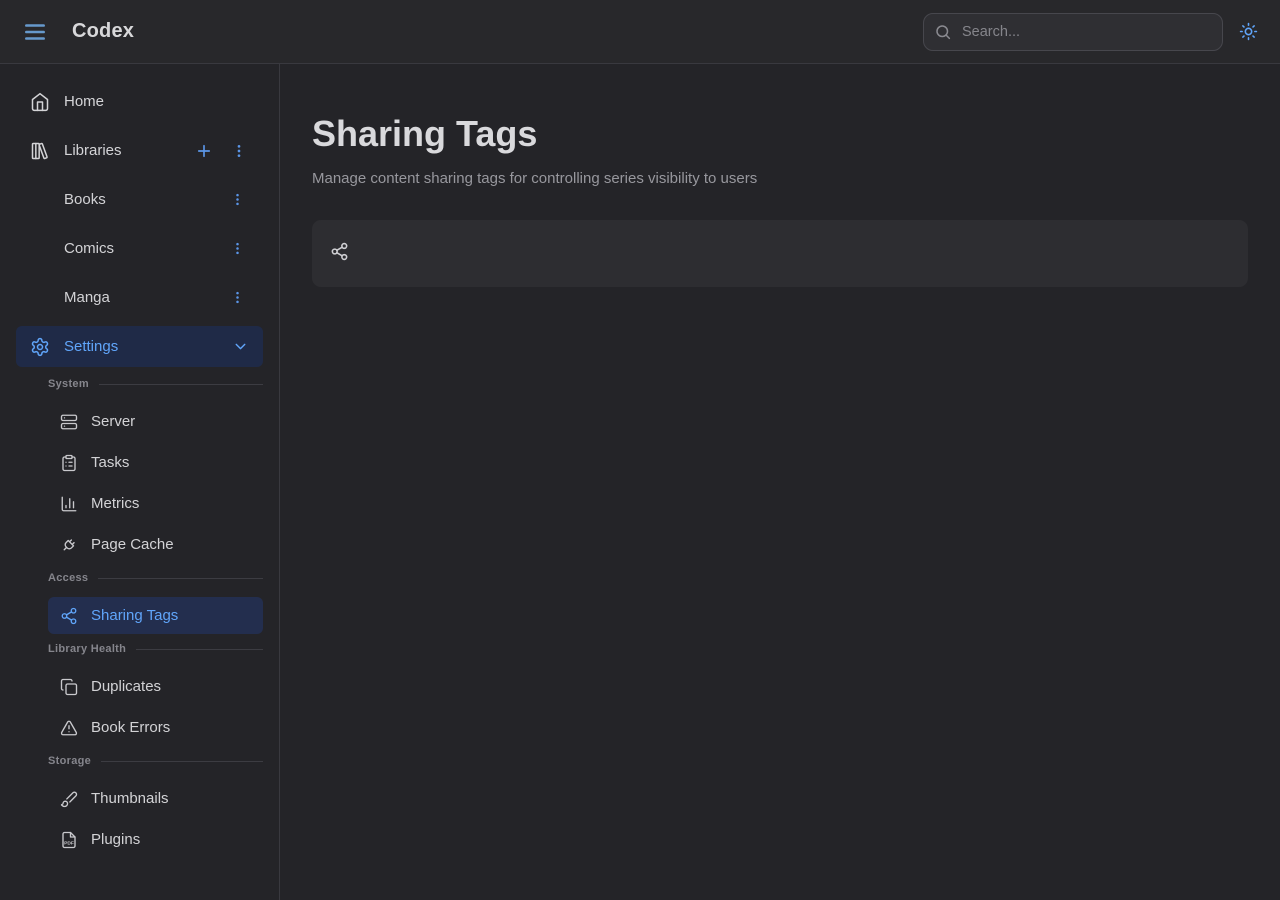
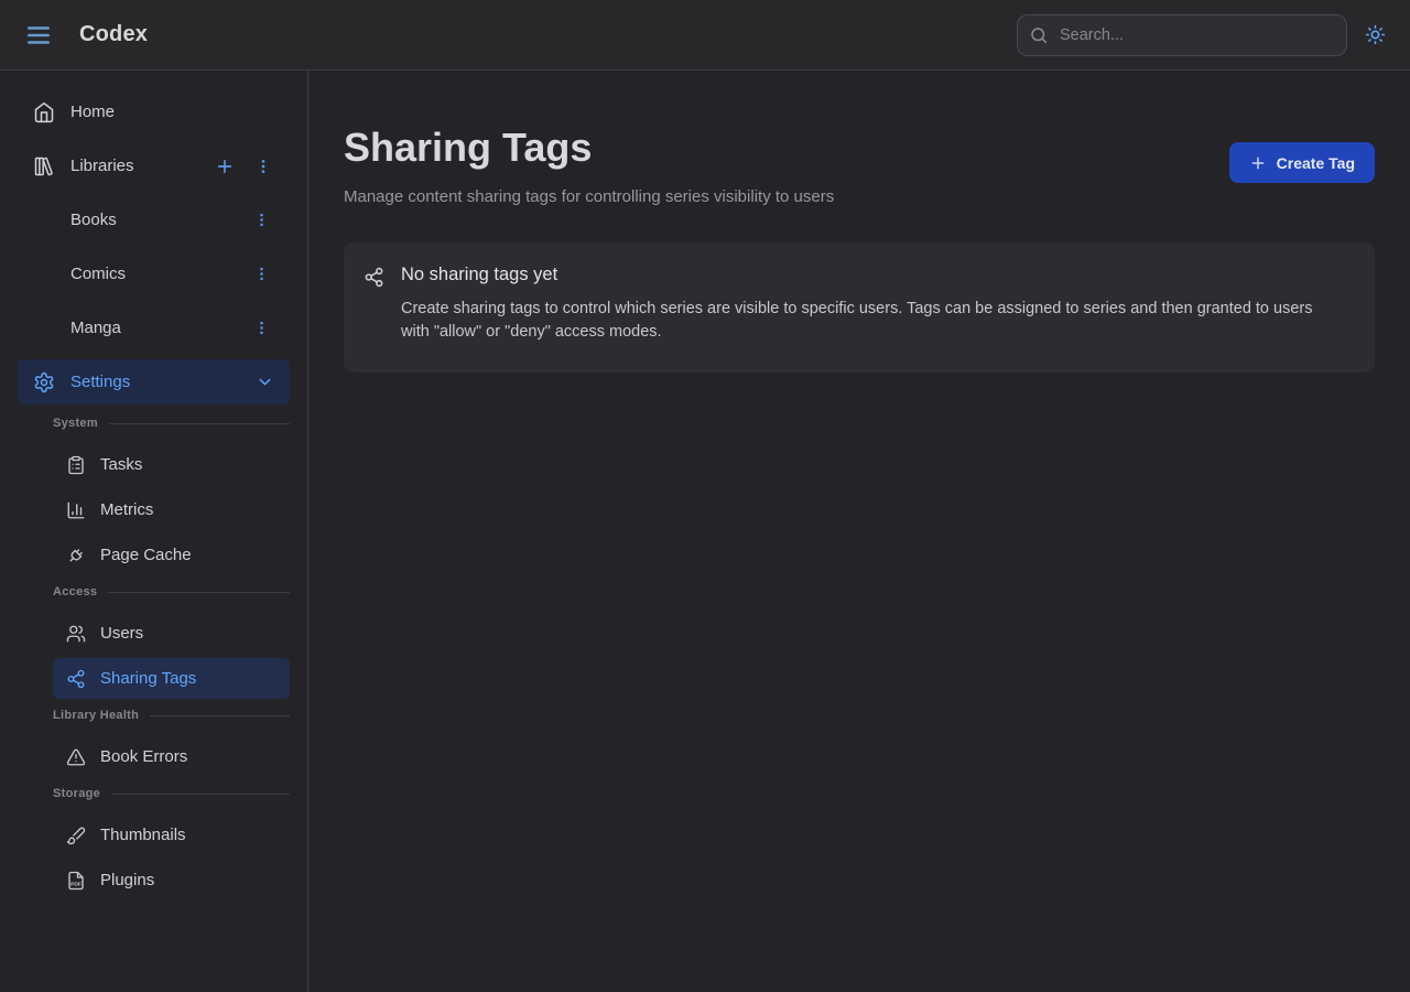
  Codex
  Search...
  Home
  Libraries
  Books
  Comics
  Manga
  Settings
  System
- Server
  Tasks
  Metrics
  Page Cache
  Access
+ Users
  Sharing Tags
  Library Health
- Duplicates
  Book Errors
  Storage
  Thumbnails
  Plugins
  Sharing Tags
  Manage content sharing tags for controlling series visibility to users
+ Create Tag
+ No sharing tags yet
+ Create sharing tags to control which series are visible to specific users. Tags can be assigned to series and then granted to users with "allow" or "deny" access modes.
